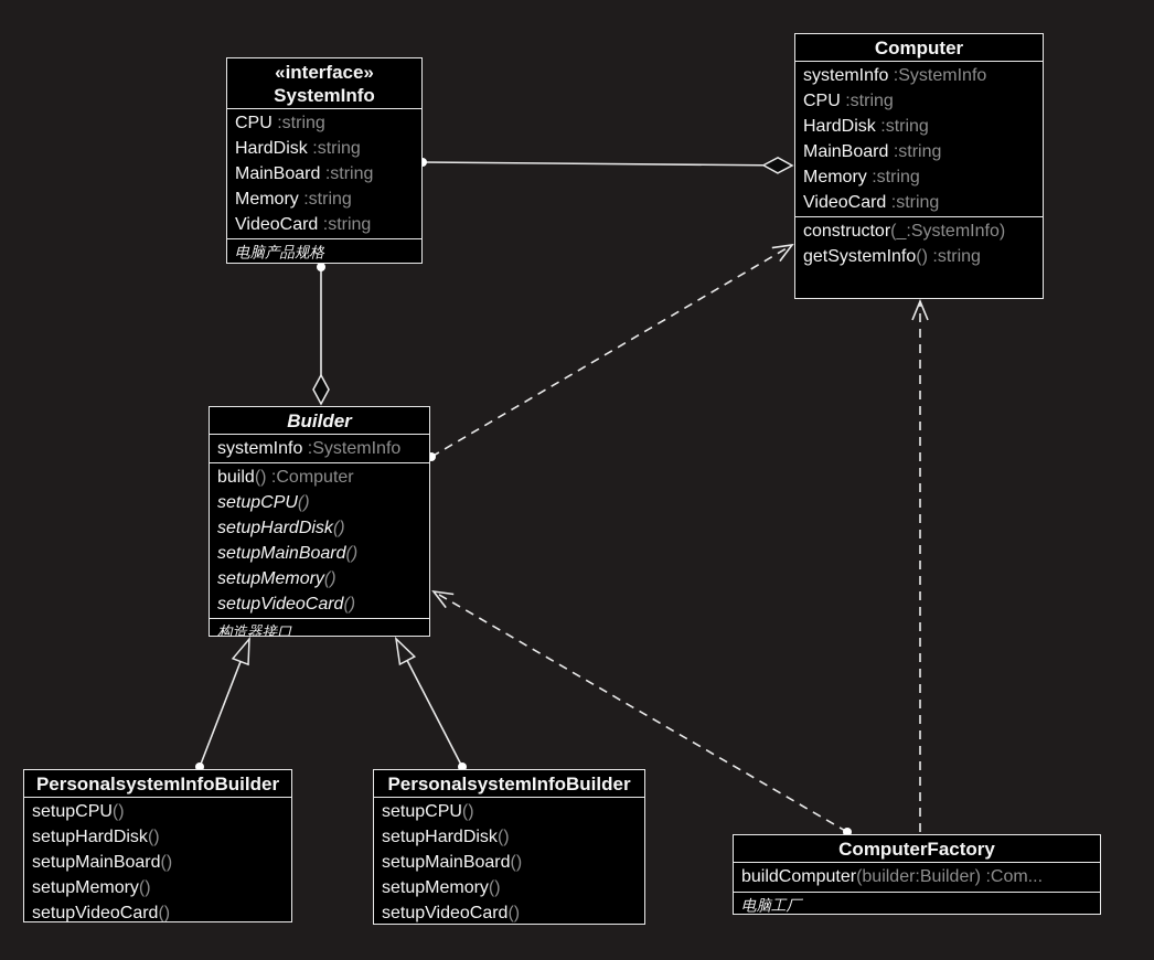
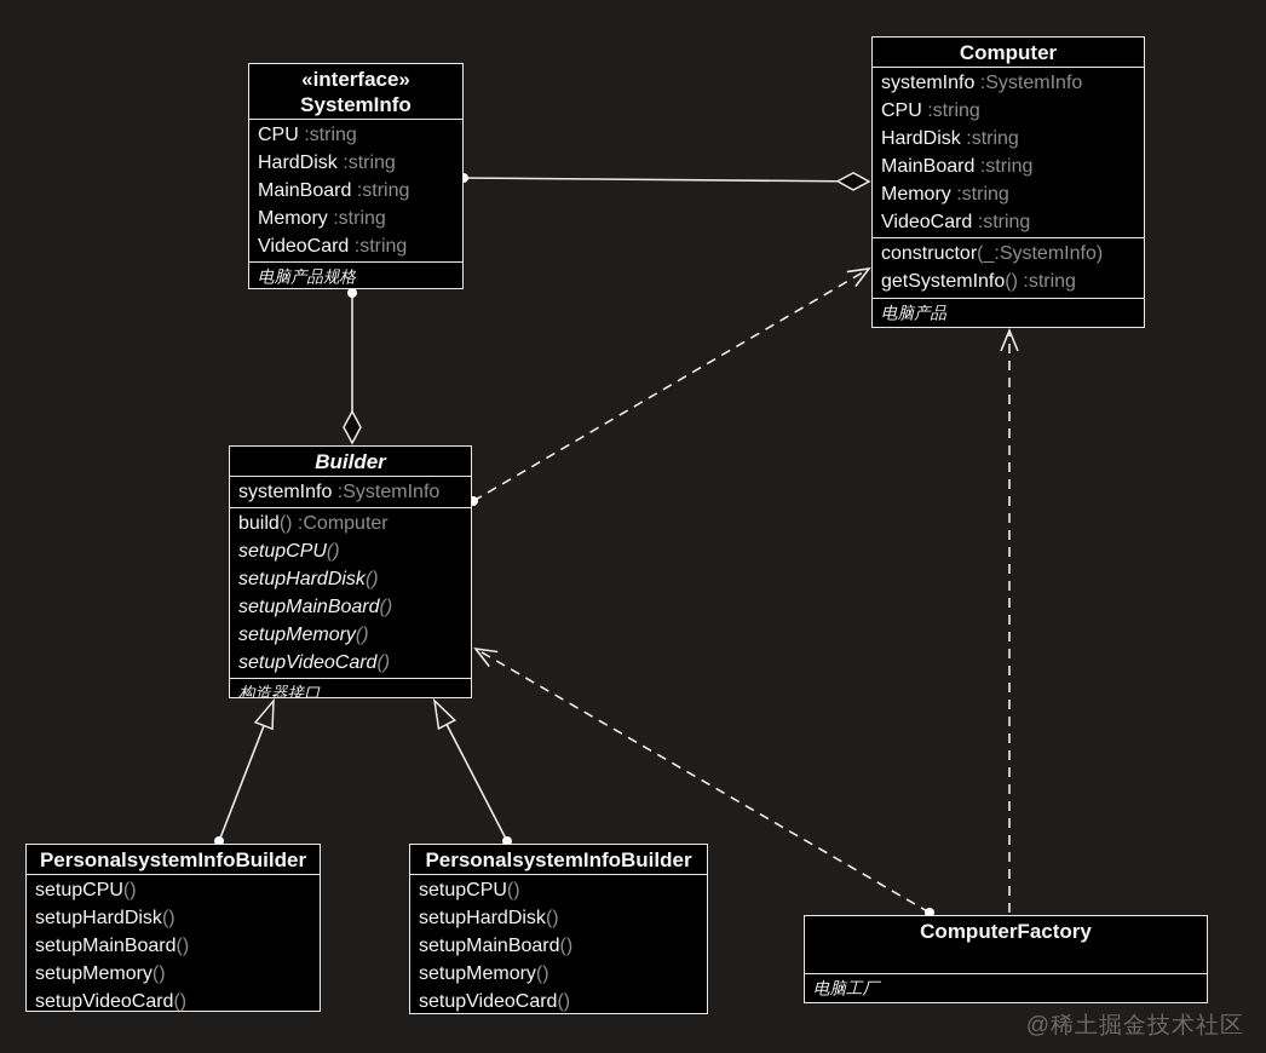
  «interface»
  SystemInfo
  CPU :string
  HardDisk :string
  MainBoard :string
  Memory :string
  VideoCard :string
  电脑产品规格
  Computer
  systemInfo :SystemInfo
  CPU :string
  HardDisk :string
  MainBoard :string
  Memory :string
  VideoCard :string
  constructor(_:SystemInfo)
  getSystemInfo() :string
+ 电脑产品
  Builder
  systemInfo :SystemInfo
  build() :Computer
  setupCPU()
  setupHardDisk()
  setupMainBoard()
  setupMemory()
  setupVideoCard()
  构造器接口
  PersonalsystemInfoBuilder
  setupCPU()
  setupHardDisk()
  setupMainBoard()
  setupMemory()
  setupVideoCard()
  PersonalsystemInfoBuilder
  setupCPU()
  setupHardDisk()
  setupMainBoard()
  setupMemory()
  setupVideoCard()
  ComputerFactory
- buildComputer(builder:Builder) :Com...
  电脑工厂
+ @稀土掘金技术社区
